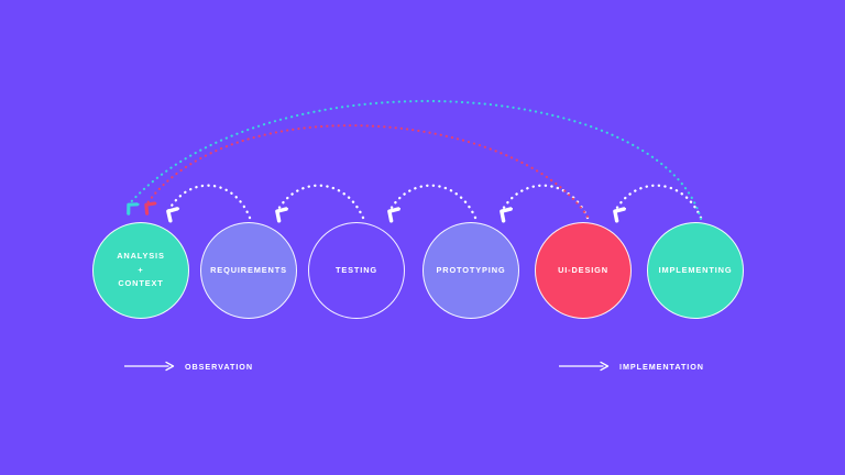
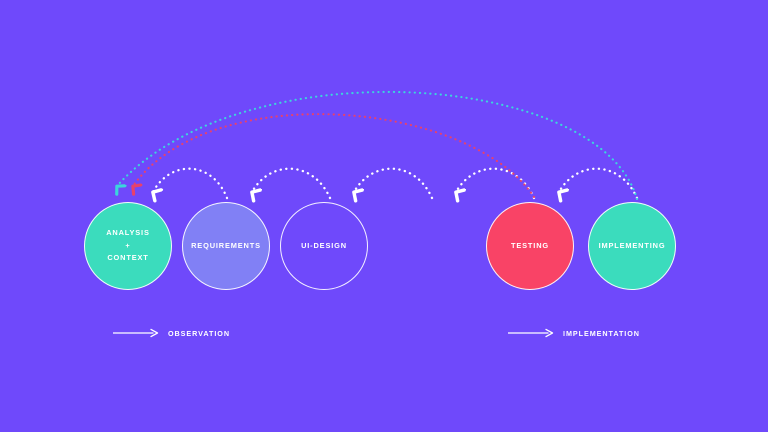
  ANALYSIS
  +
  CONTEXT
  REQUIREMENTS
- TESTING
+ UI-DESIGN
- PROTOTYPING
- UI-DESIGN
+ TESTING
  IMPLEMENTING
  OBSERVATION
  IMPLEMENTATION
